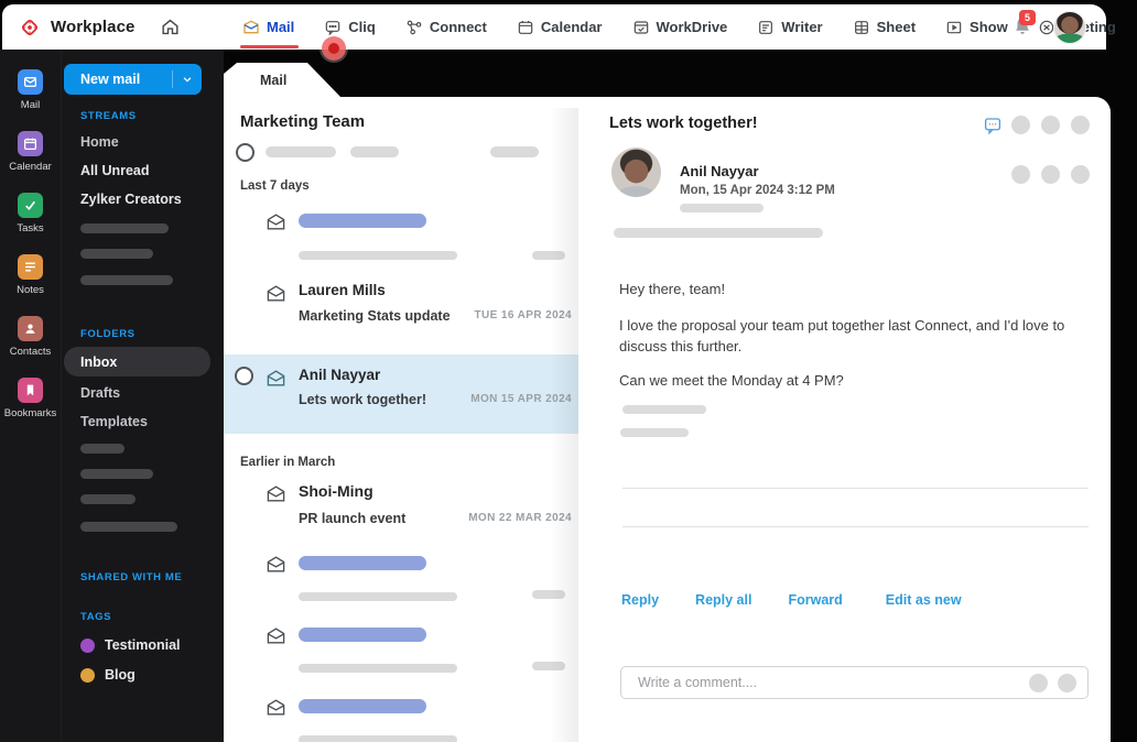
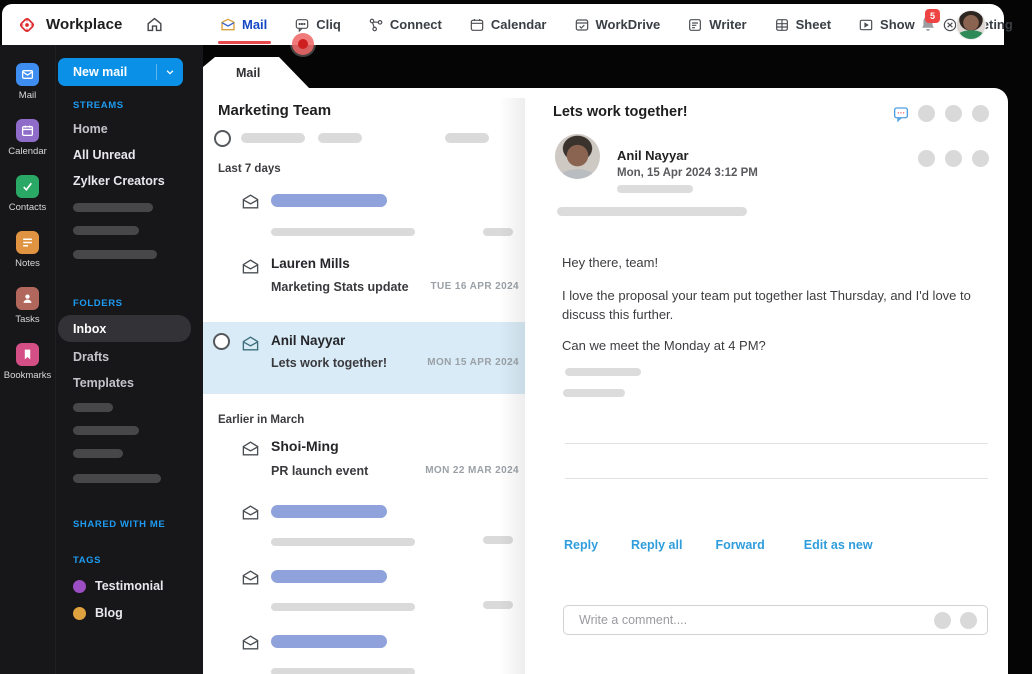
  Workplace
  Mail
  Cliq
  Connect
  Calendar
  WorkDrive
  Writer
  Sheet
  Show
  5
  Mail
  Calendar
- Tasks
+ Contacts
  Notes
- Contacts
+ Tasks
  Bookmarks
  New mail
  STREAMS
  Home
  All Unread
  Zylker Creators
  FOLDERS
  Inbox
  Drafts
  Templates
  SHARED WITH ME
  TAGS
  Testimonial
  Blog
  Mail
  Marketing Team
  Last 7 days
  Lauren Mills
  Marketing Stats update
  Anil Nayyar
  Lets work together!
  Earlier in March
  Shoi-Ming
  PR launch event
  Lets work together!
  Anil Nayyar
  Mon, 15 Apr 2024 3:12 PM
  Hey there, team!
- I love the proposal your team put together last Connect, and I'd love to discuss this further.
+ I love the proposal your team put together last Thursday, and I'd love to discuss this further.
  Can we meet the Monday at 4 PM?
  Reply
  Reply all
  Forward
  Edit as new
  Write a comment....
